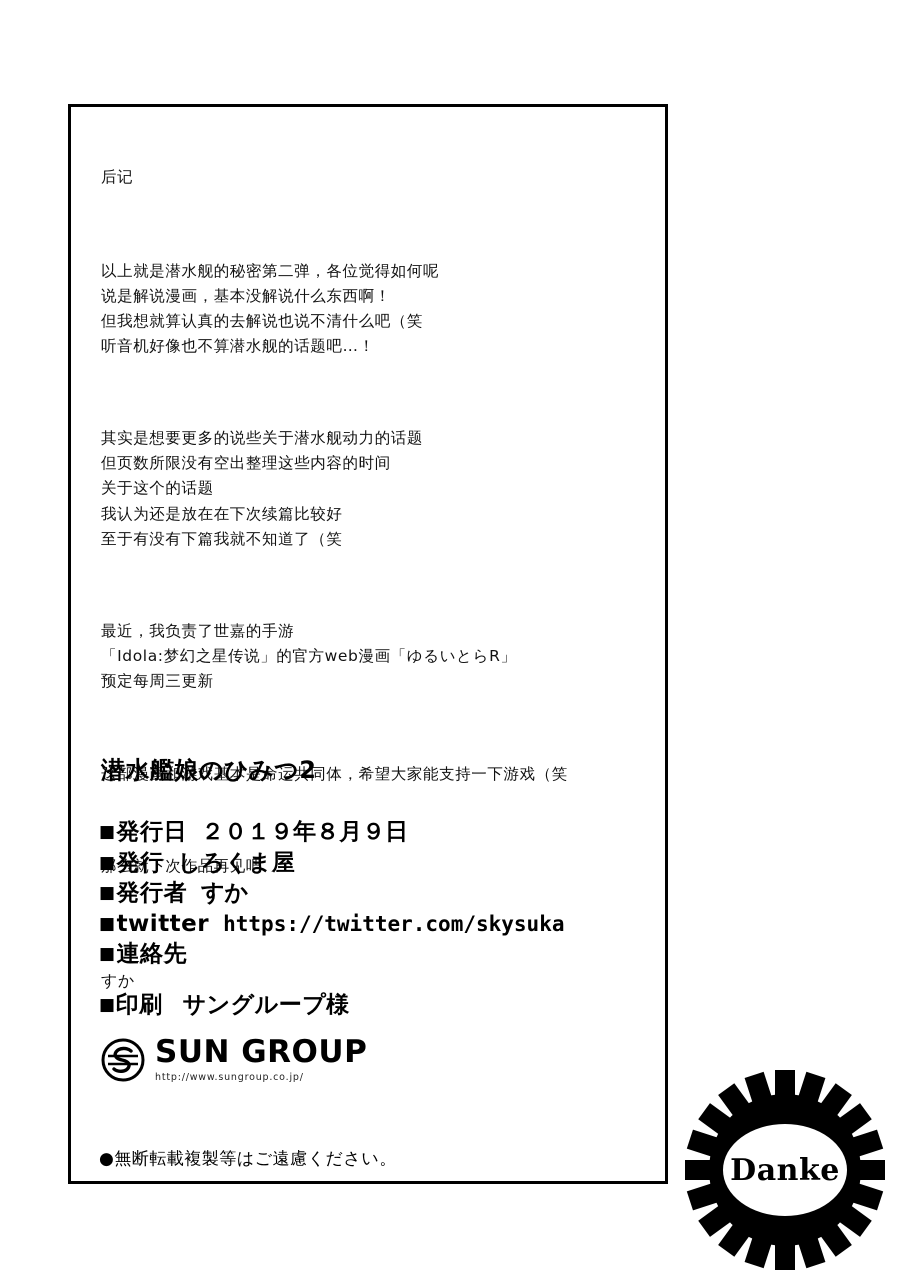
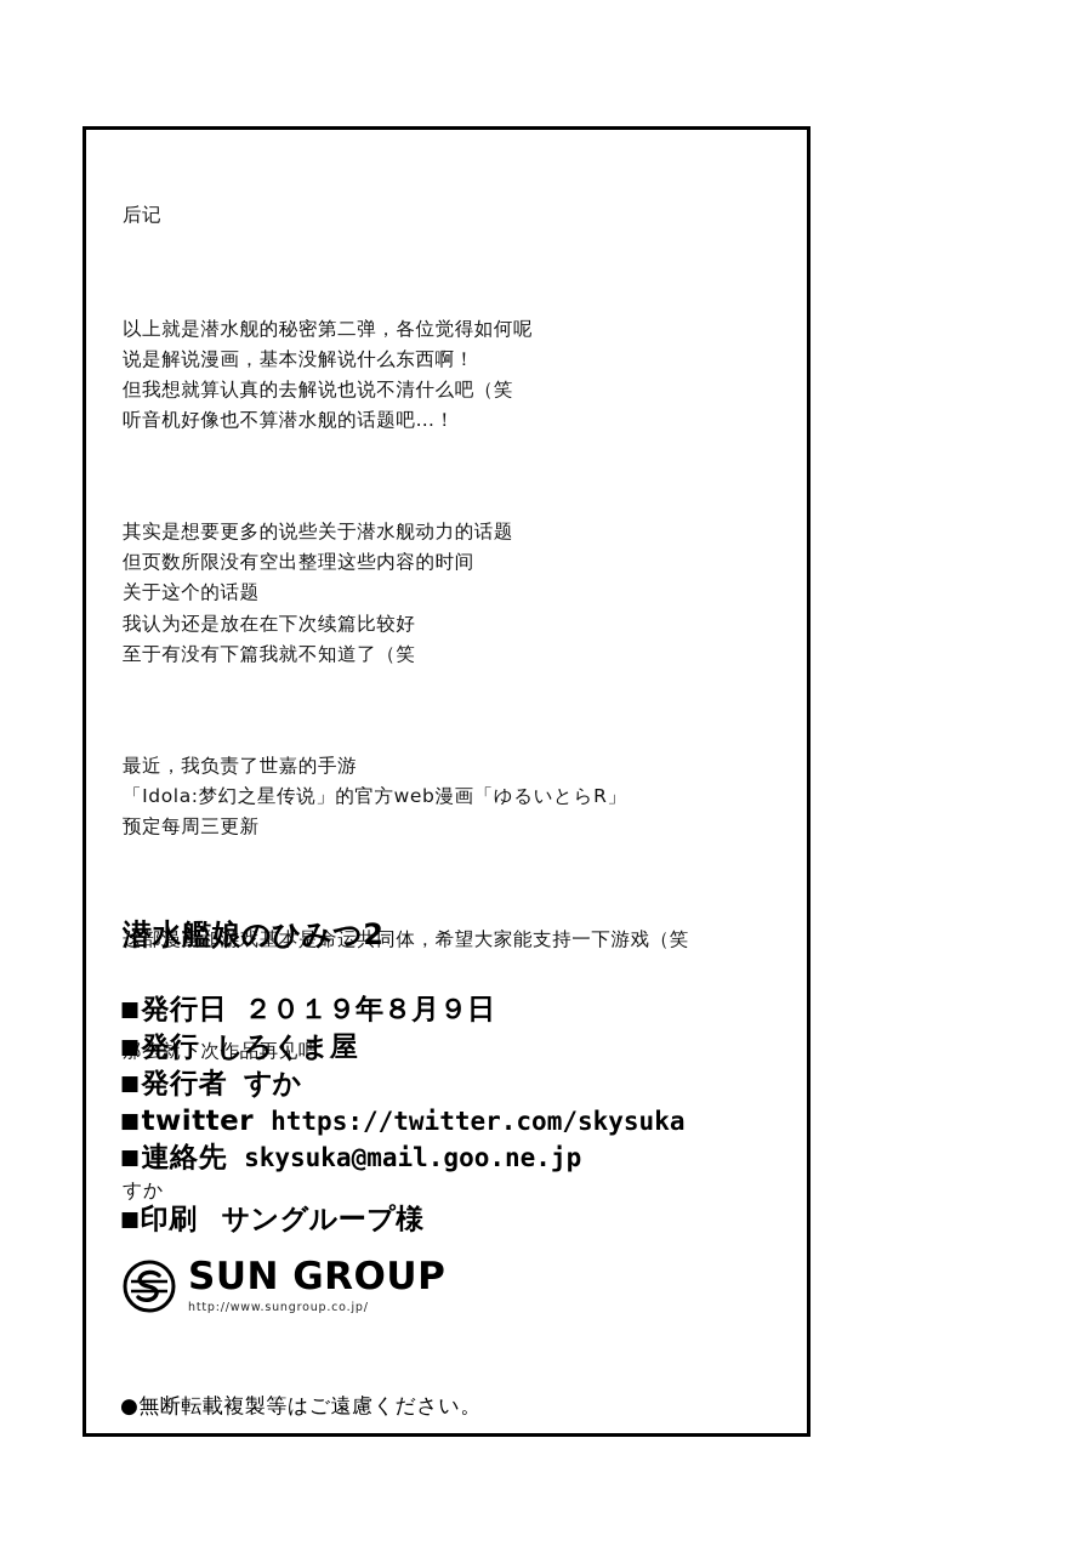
  后记
  以上就是潜水舰的秘密第二弹，各位觉得如何呢
  说是解说漫画，基本没解说什么东西啊！
  但我想就算认真的去解说也说不清什么吧（笑
  听音机好像也不算潜水舰的话题吧…！
  其实是想要更多的说些关于潜水舰动力的话题
  但页数所限没有空出整理这些内容的时间
  关于这个的话题
  我认为还是放在在下次续篇比较好
  至于有没有下篇我就不知道了（笑
  最近，我负责了世嘉的手游
  「Idola:梦幻之星传说」的官方web漫画「ゆるいとらR」
  预定每周三更新
  这部漫画和游戏基本是命运共同体，希望大家能支持一下游戏（笑
  那么就下次作品再见吧
  すか
  潜水艦娘のひみつ2
  ■
  発行日
  ２０１９年８月９日
  ■
  発行
  しろくま屋
  ■
  発行者
  すか
  ■
  twitter
  https://twitter.com/skysuka
  ■
  連絡先
+ skysuka@mail.goo.ne.jp
  ■
  印刷
  サングループ様
  SUN GROUP
  http://www.sungroup.co.jp/
  ●無断転載複製等はご遠慮ください。
- Danke
